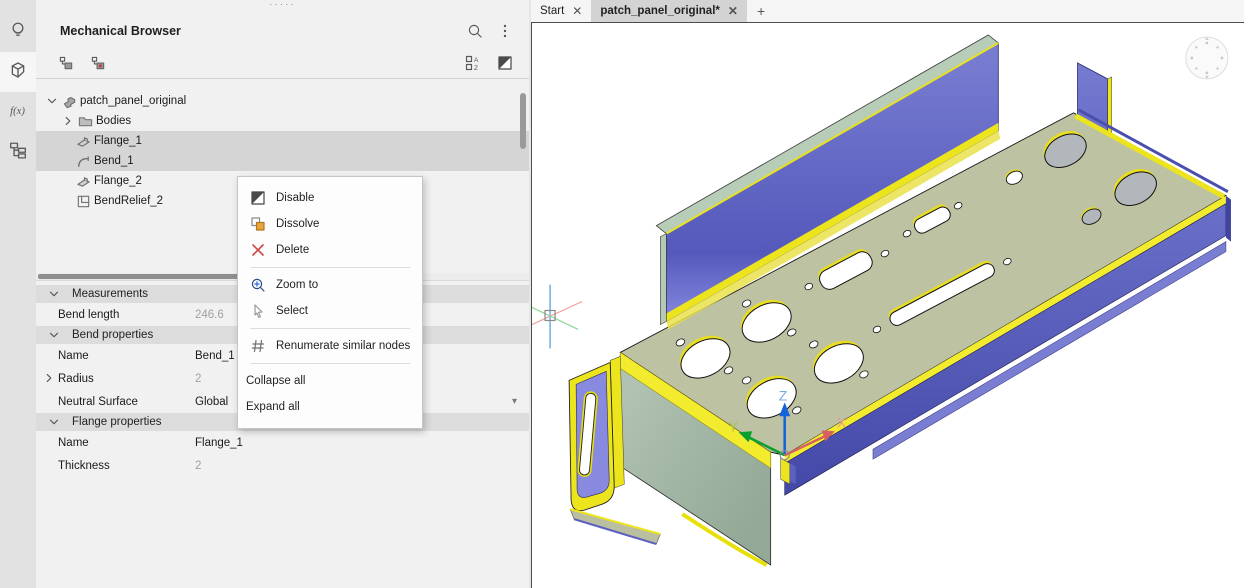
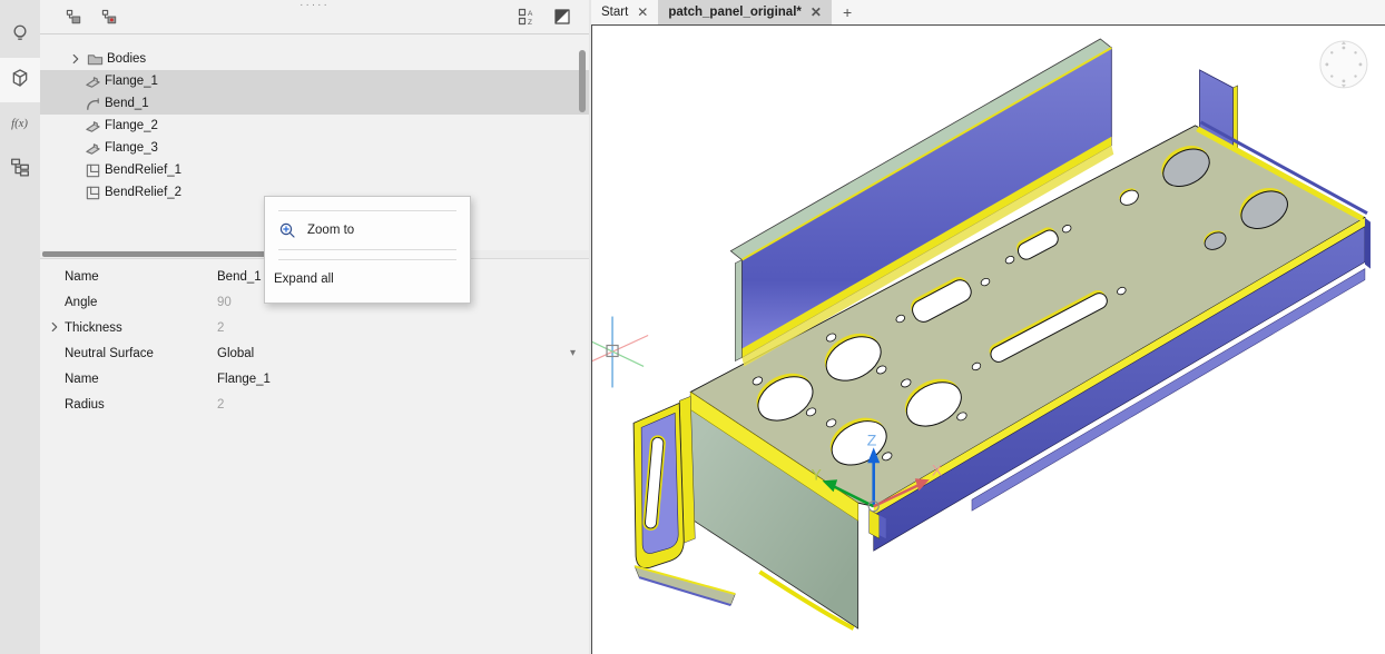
  f(x)
  ·····
- Mechanical Browser
- patch_panel_original
  Bodies
  Flange_1
  Bend_1
  Flange_2
+ Flange_3
+ BendRelief_1
  BendRelief_2
- Measurements
- Bend length
- 246.6
- Bend properties
  Name
  Bend_1
+ Angle
+ 90
- Radius
+ Thickness
  2
  Neutral Surface
  Global
  ▾
- Flange properties
  Name
  Flange_1
- Thickness
+ Radius
  2
  Start
  ✕
  patch_panel_original*
  ✕
  +
  Z
  Y
  X
- Disable
- Dissolve
- Delete
  Zoom to
- Select
- Renumerate similar nodes
- Collapse all
  Expand all
